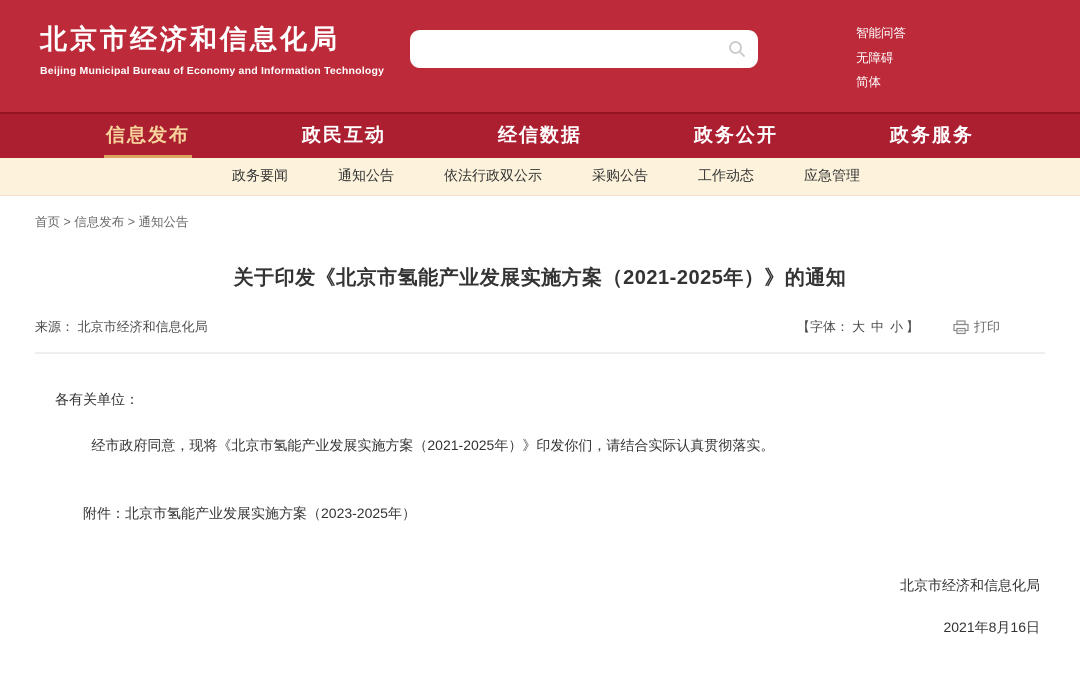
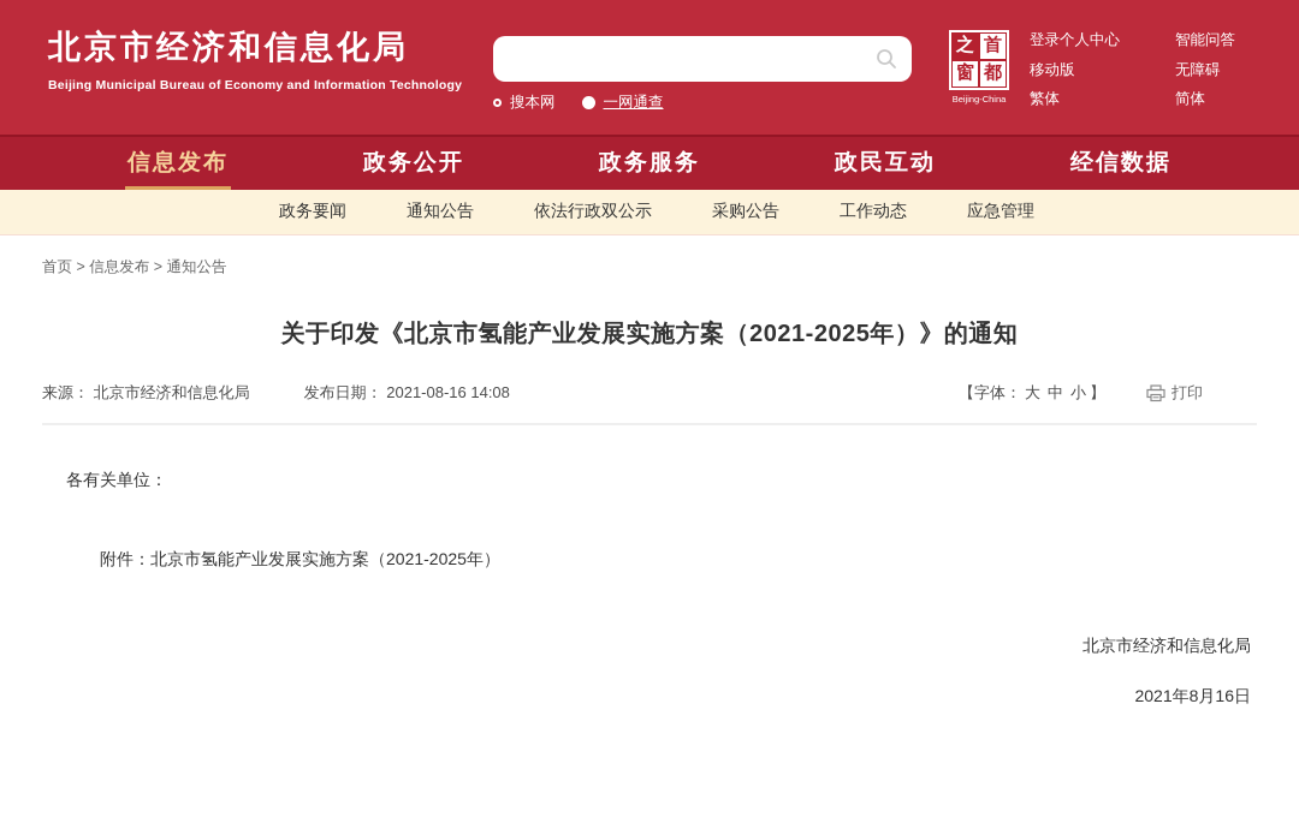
  北京市经济和信息化局
  Beijing Municipal Bureau of Economy and Information Technology
+ 搜本网
+ 一网通查
+ 之
+ 首
+ 窗
+ 都
+ Beijing-China
+ 登录个人中心
+ 移动版
+ 繁体
  智能问答
  无障碍
  简体
  信息发布
- 政民互动
+ 政务公开
- 经信数据
+ 政务服务
- 政务公开
+ 政民互动
- 政务服务
+ 经信数据
  政务要闻
  通知公告
  依法行政双公示
  采购公告
  工作动态
  应急管理
  首页 > 信息发布 > 通知公告
  关于印发《北京市氢能产业发展实施方案（2021-2025年）》的通知
  来源： 北京市经济和信息化局
+ 发布日期： 2021-08-16 14:08
  【字体： 大 中 小 】
  打印
  各有关单位：
- 经市政府同意，现将《北京市氢能产业发展实施方案（2021-2025年）》印发你们，请结合实际认真贯彻落实。
- 附件：北京市氢能产业发展实施方案（2023-2025年）
+ 附件：北京市氢能产业发展实施方案（2021-2025年）
  北京市经济和信息化局
  2021年8月16日
